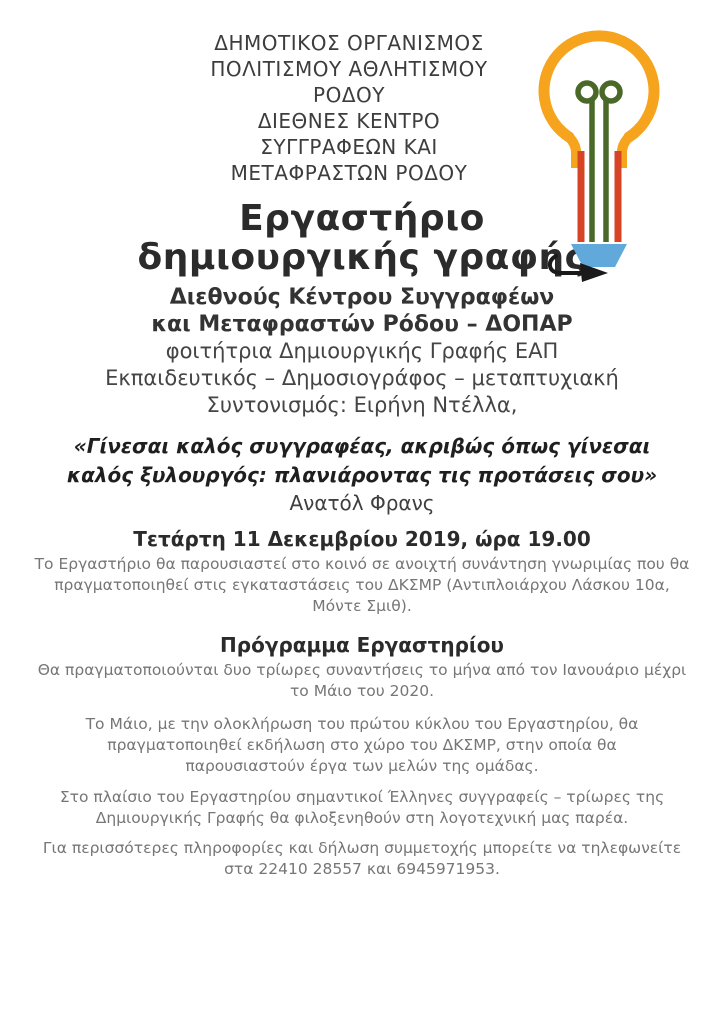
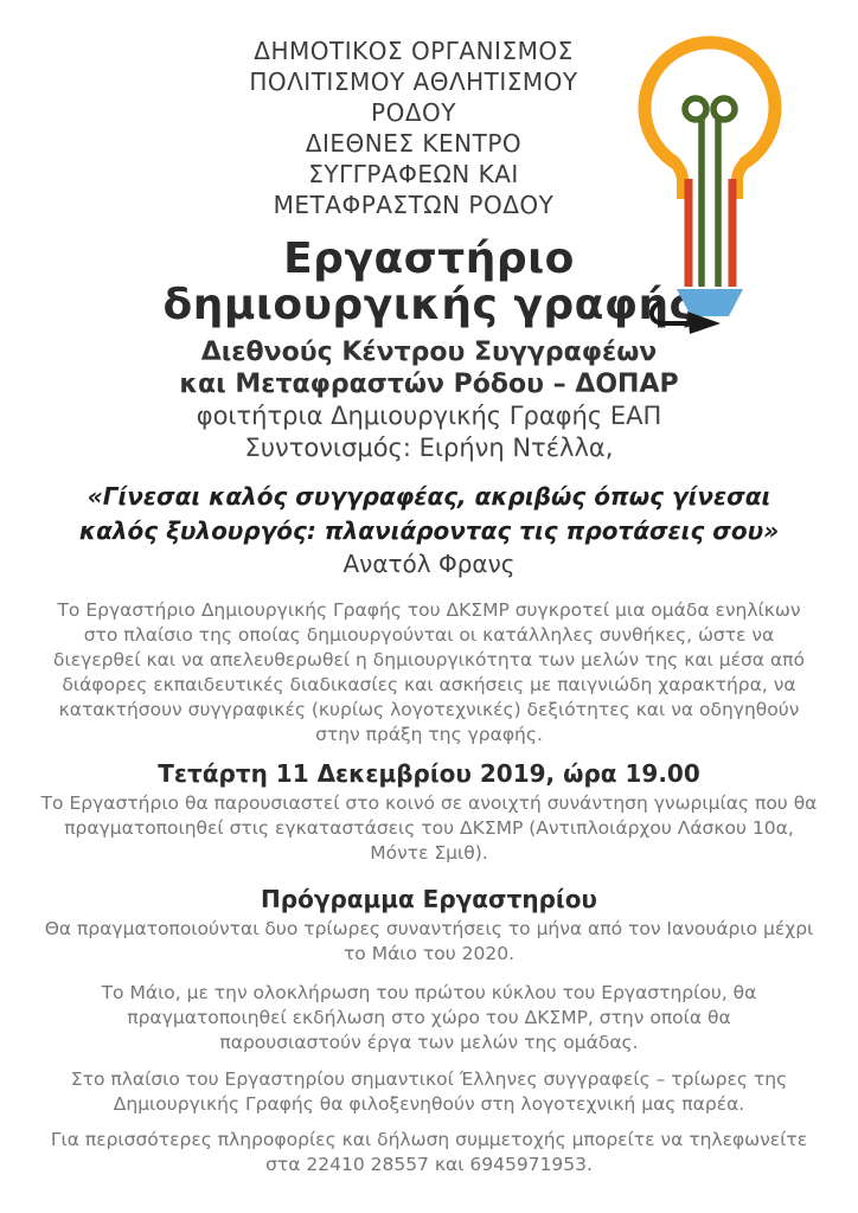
  ΔΗΜΟΤΙΚΟΣ ΟΡΓΑΝΙΣΜΟΣ
  ΠΟΛΙΤΙΣΜΟΥ ΑΘΛΗΤΙΣΜΟΥ
  ΡΟΔΟΥ
  ΔΙΕΘΝΕΣ ΚΕΝΤΡΟ
  ΣΥΓΓΡΑΦΕΩΝ ΚΑΙ
  ΜΕΤΑΦΡΑΣΤΩΝ ΡΟΔΟΥ
  Εργαστήριο
  δημιουργικής γραφς
  Διεθνούς Κέντρου Συγγραφέων
  και Μεταφραστών Ρόδου – ΔΟΠΑΡ
  φοιτήτρια Δημιουργικής Γραφής ΕΑΠ
- Εκπαιδευτικός – Δημοσιογράφος – μεταπτυχιακή
  Συντονισμός: Ειρήνη Ντέλλα,
  «Γίνεσαι καλός συγγραφέας, ακριβώς όπως γίνεσαι
  καλός ξυλουργός: πλανιάροντας τις προτάσεις σου»
  Ανατόλ Φρανς
+ Το Εργαστήριο Δημιουργικής Γραφής του ΔΚΣΜΡ συγκροτεί μια ομάδα ενηλίκων στο πλαίσιο της οποίας δημιουργούνται οι κατάλληλες συνθήκες, ώστε να διεγερθεί και να απελευθερωθεί η δημιουργικότητα των μελών της και μέσα από διάφορες εκπαιδευτικές διαδικασίες και ασκήσεις με παιγνιώδη χαρακτήρα, να κατακτήσουν συγγραφικές (κυρίως λογοτεχνικές) δεξιότητες και να οδηγηθούν στην πράξη της γραφής.
  Τετάρτη 11 Δεκεμβρίου 2019, ώρα 19.00
  Το Εργαστήριο θα παρουσιαστεί στο κοινό σε ανοιχτή συνάντηση γνωριμίας που θα πραγματοποιηθεί στις εγκαταστάσεις του ΔΚΣΜΡ (Αντιπλοιάρχου Λάσκου 10α, Μόντε Σμιθ).
  Πρόγραμμα Εργαστηρίου
  Θα πραγματοποιούνται δυο τρίωρες συναντήσεις το μήνα από τον Ιανουάριο μέχρι το Μάιο του 2020.
  Το Μάιο, με την ολοκλήρωση του πρώτου κύκλου του Εργαστηρίου, θα πραγματοποιηθεί εκδήλωση στο χώρο του ΔΚΣΜΡ, στην οποία θα παρουσιαστούν έργα των μελών της ομάδας.
  Στο πλαίσιο του Εργαστηρίου σημαντικοί Έλληνες συγγραφείς – τρίωρες της Δημιουργικής Γραφής θα φιλοξενηθούν στη λογοτεχνική μας παρέα.
  Για περισσότερες πληροφορίες και δήλωση συμμετοχής μπορείτε να τηλεφωνείτε στα 22410 28557 και 6945971953.
